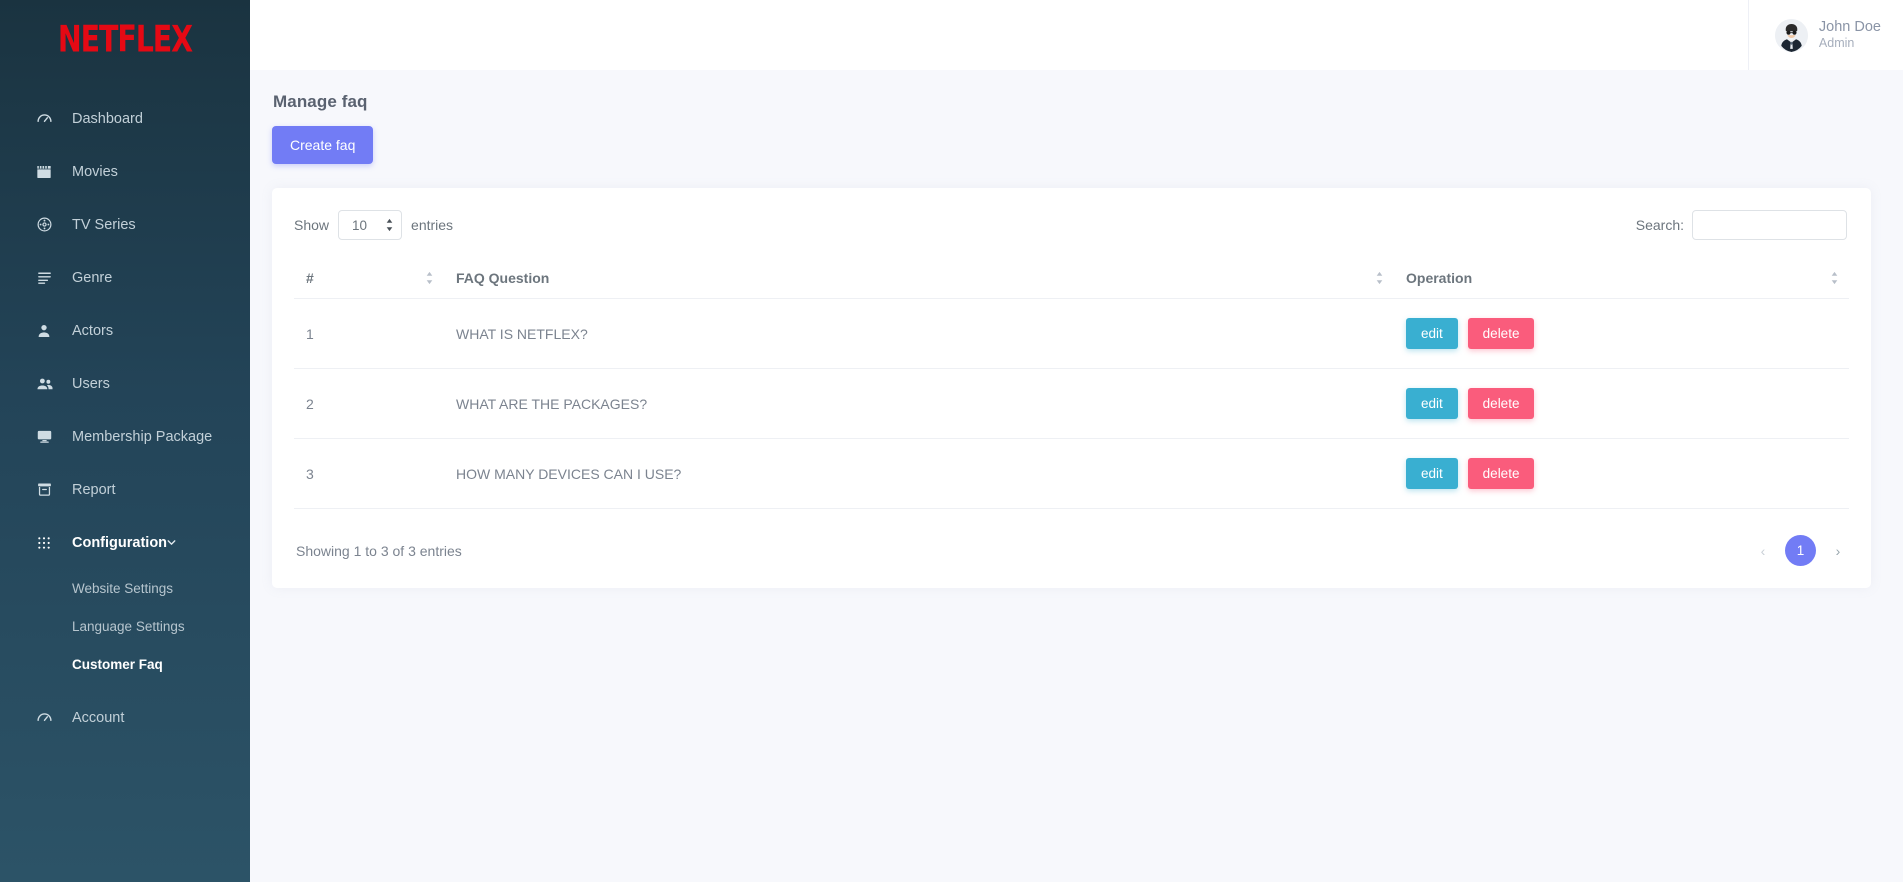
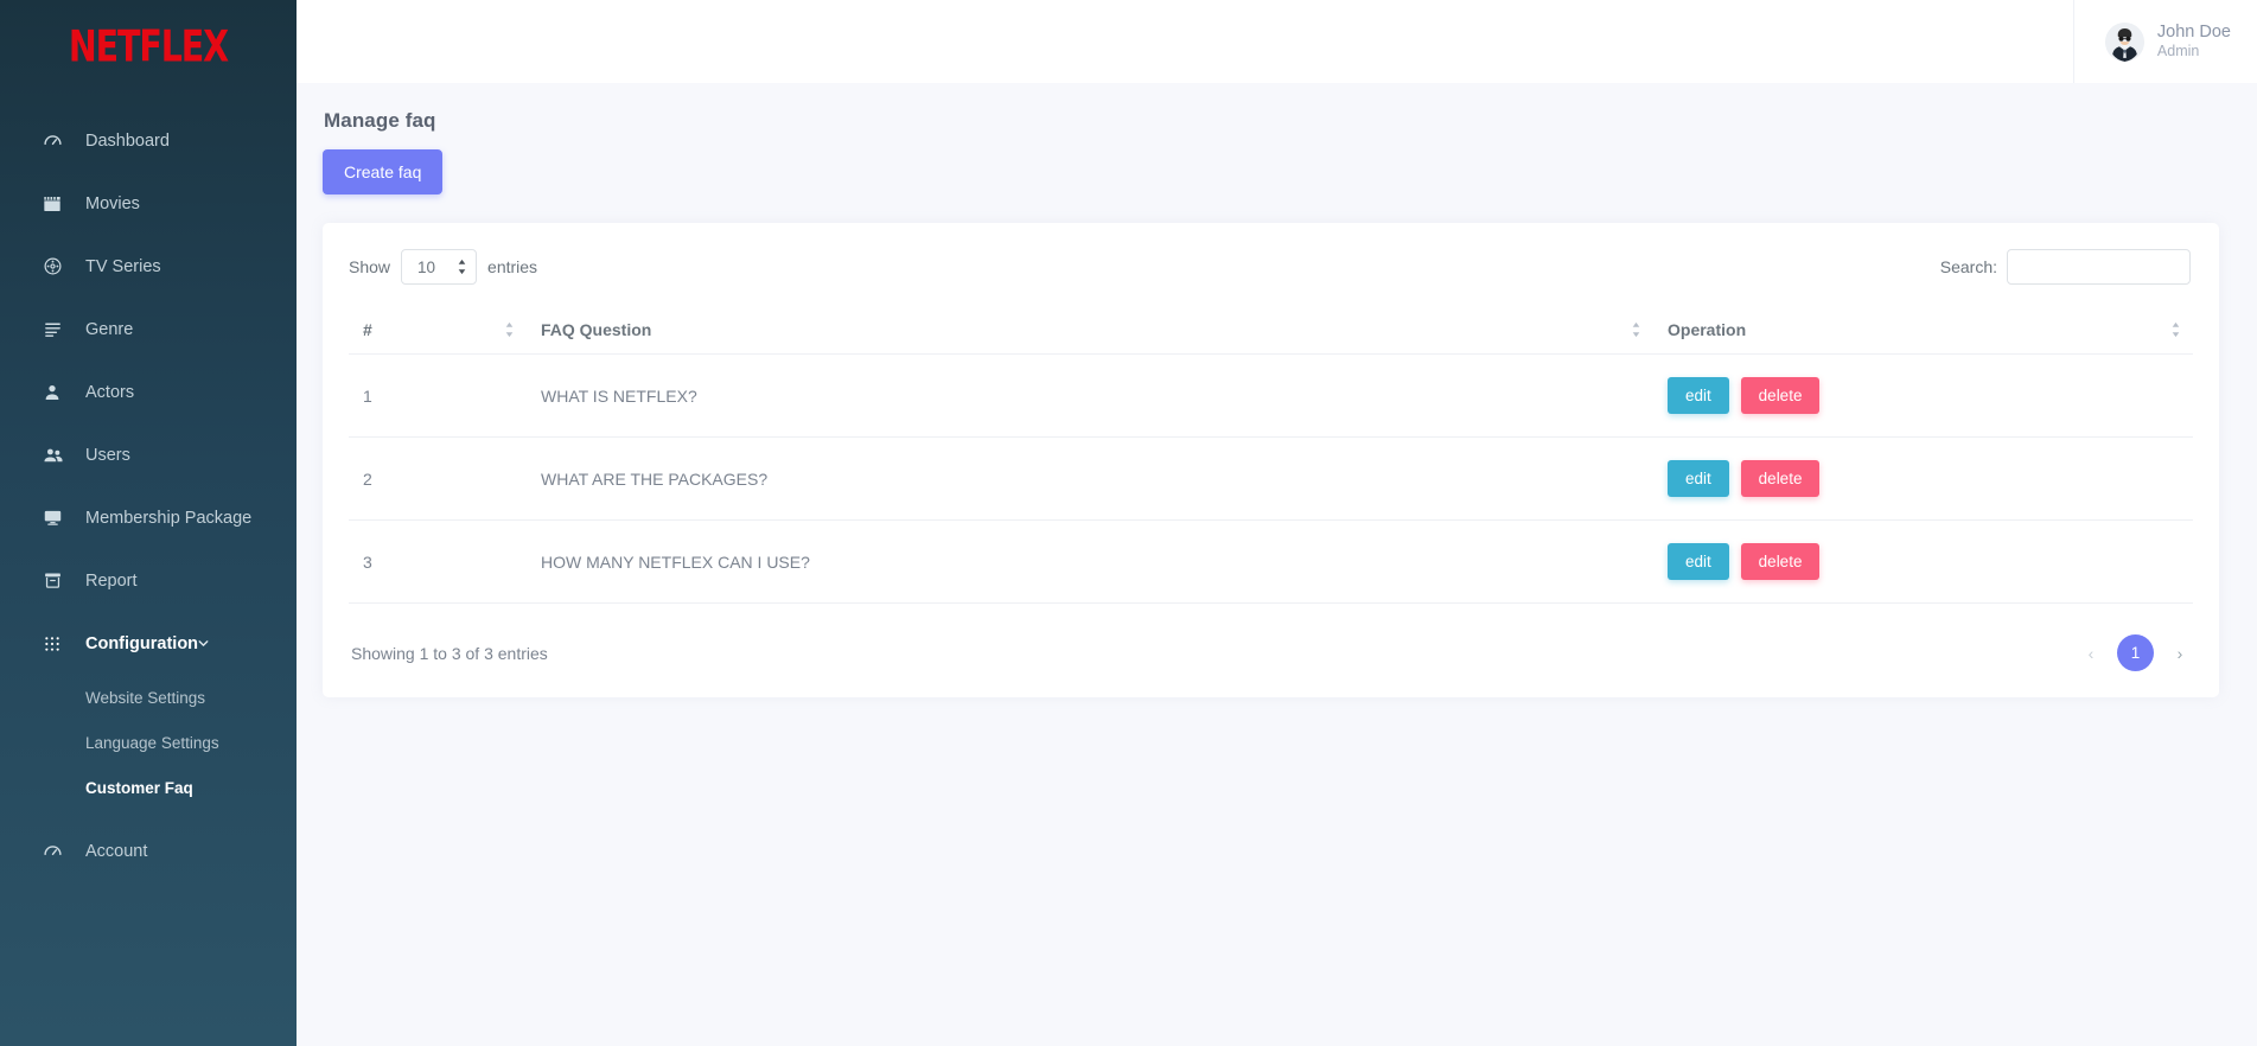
  NETFLEX
  Dashboard
  Movies
  TV Series
  Genre
  Actors
  Users
  Membership Package
  Report
  Configuration
  Website Settings
  Language Settings
  Customer Faq
  Account
  John Doe
  Admin
  Manage faq
  Create faq
  Show
  10
  entries
  Search:
  #	FAQ Question	Operation
  1	WHAT IS NETFLEX?	edit delete
  2	WHAT ARE THE PACKAGES?	edit delete
- 3	HOW MANY DEVICES CAN I USE?	edit delete
+ 3	HOW MANY NETFLEX CAN I USE?	edit delete
  Showing 1 to 3 of 3 entries
  ‹
  1
  ›
